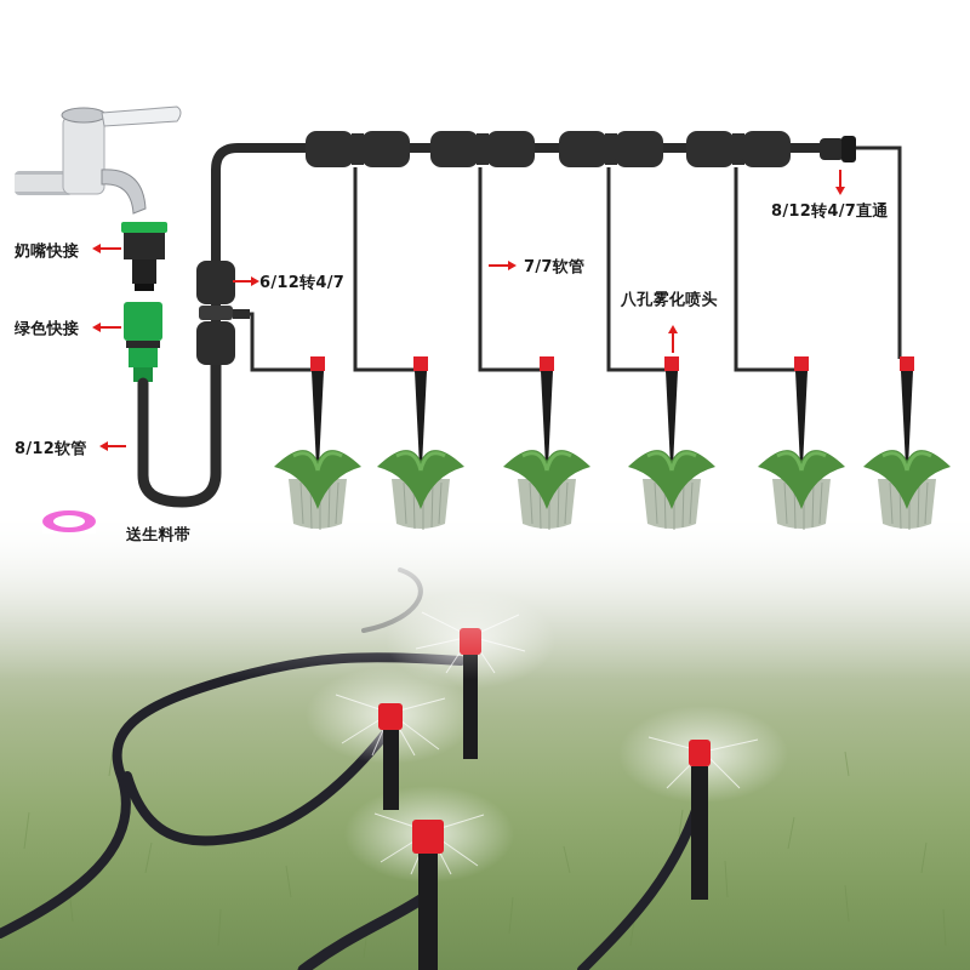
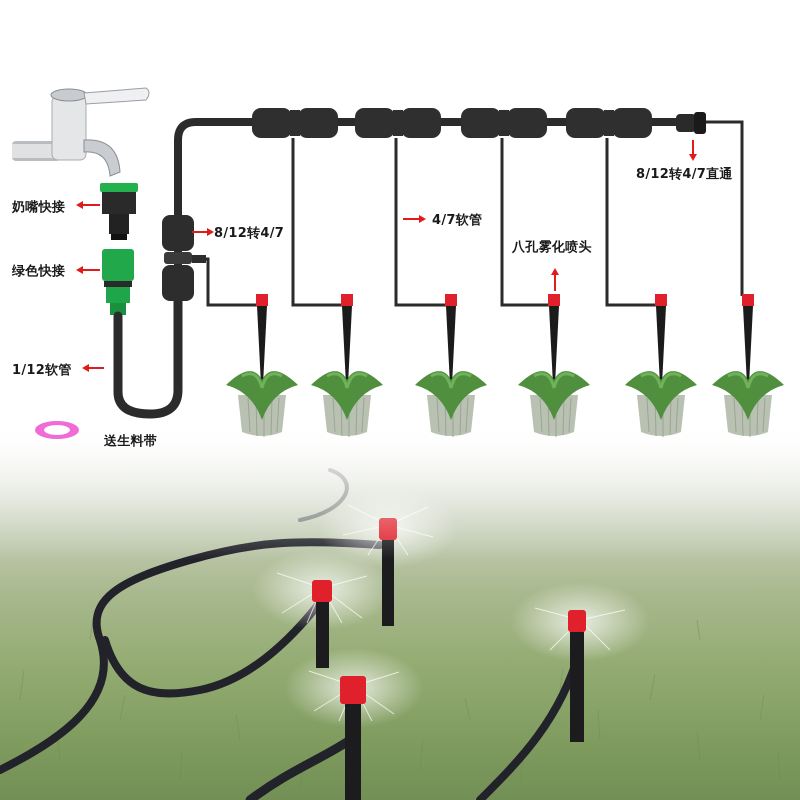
  奶嘴快接
  绿色快接
- 8/12软管
+ 1/12软管
  送生料带
- 6/12转4/7
+ 8/12转4/7
- 7/7软管
+ 4/7软管
  八孔雾化喷头
  8/12转4/7直通
